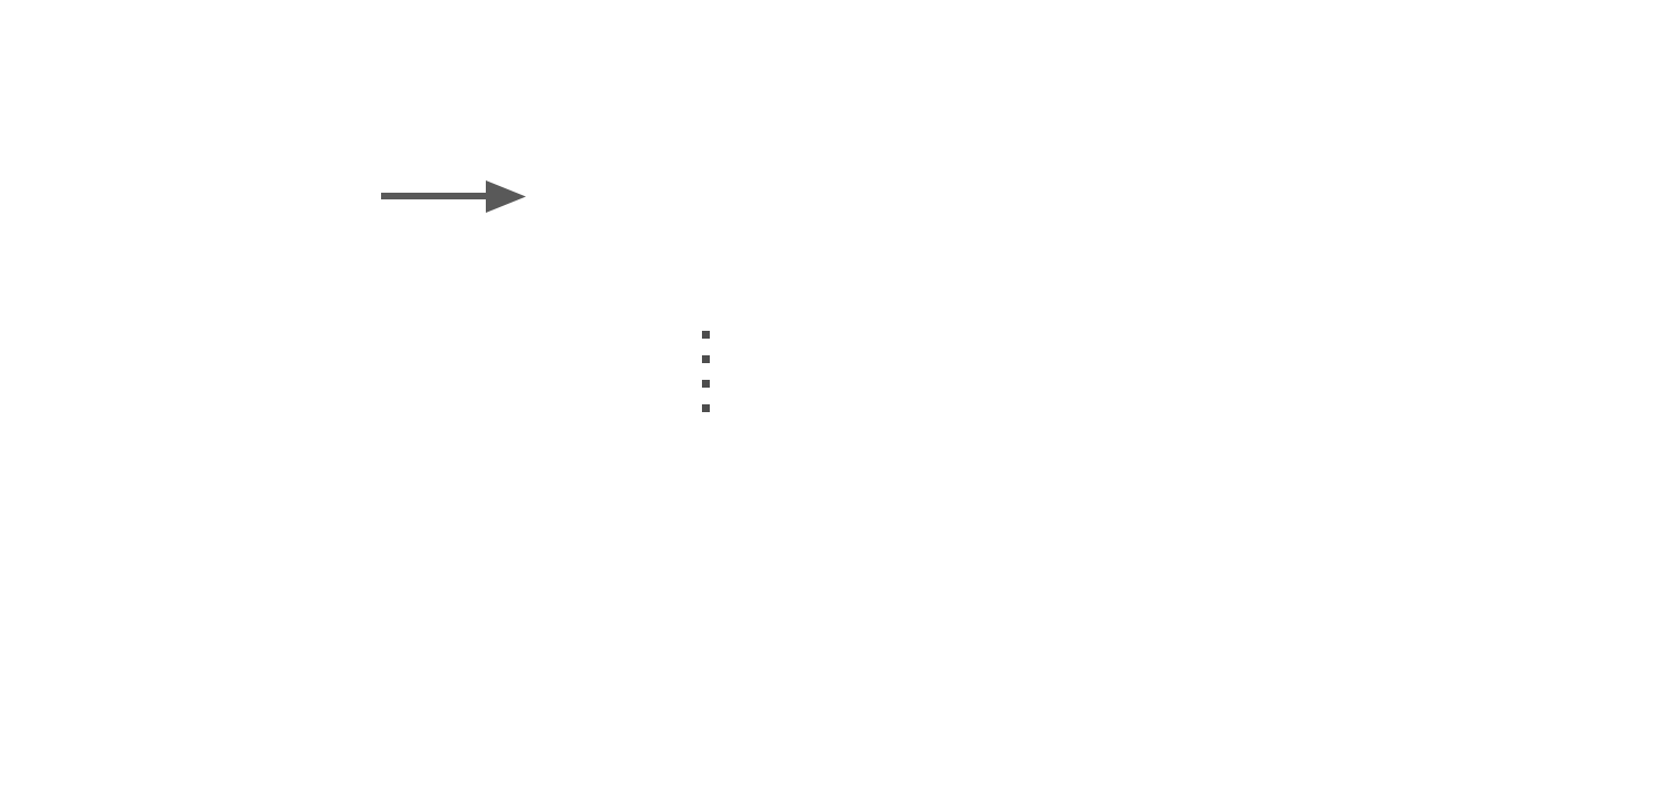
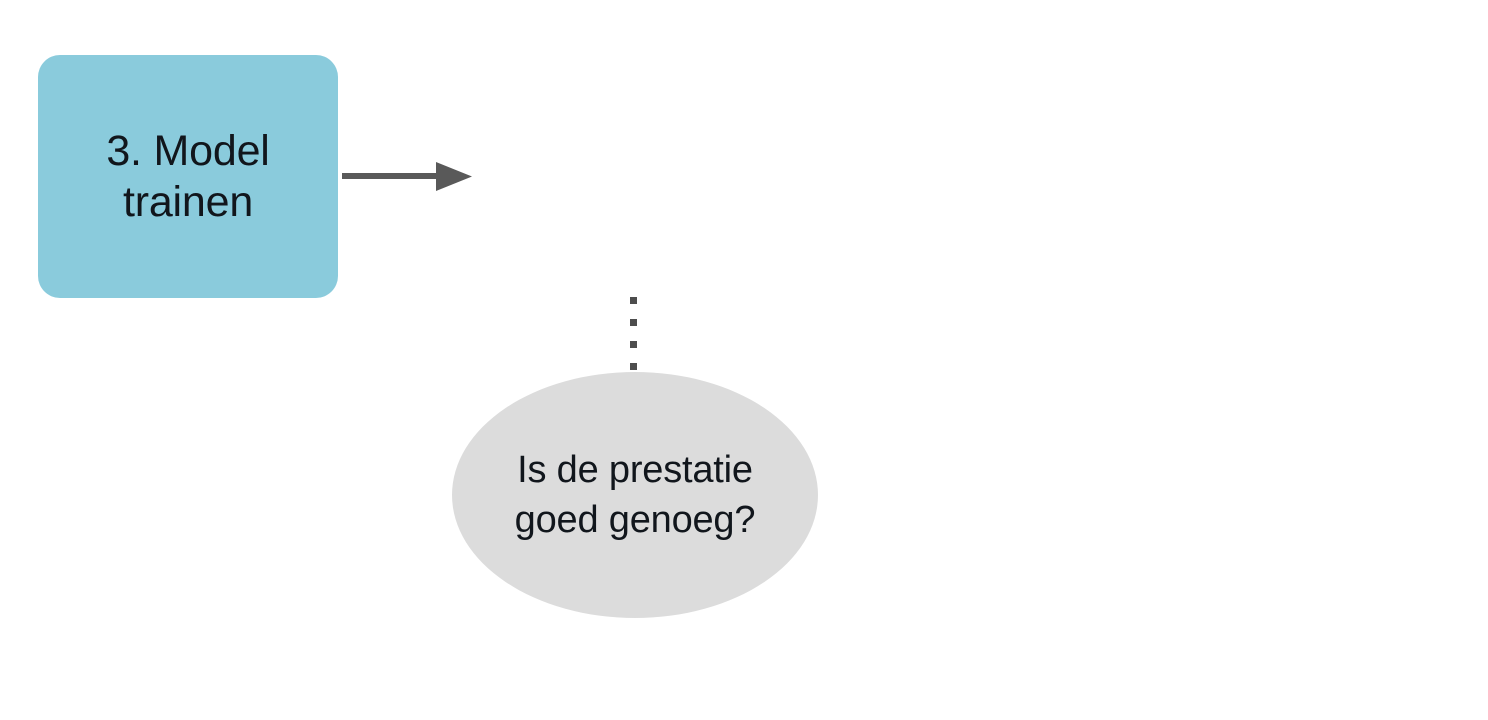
+ 3. Model
+ trainen
+ Is de prestatie
+ goed genoeg?
